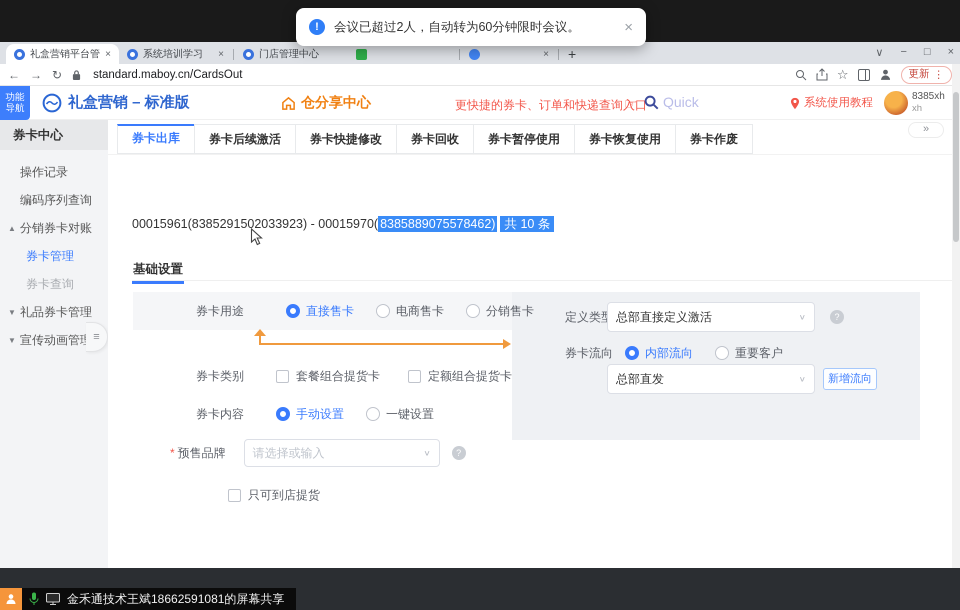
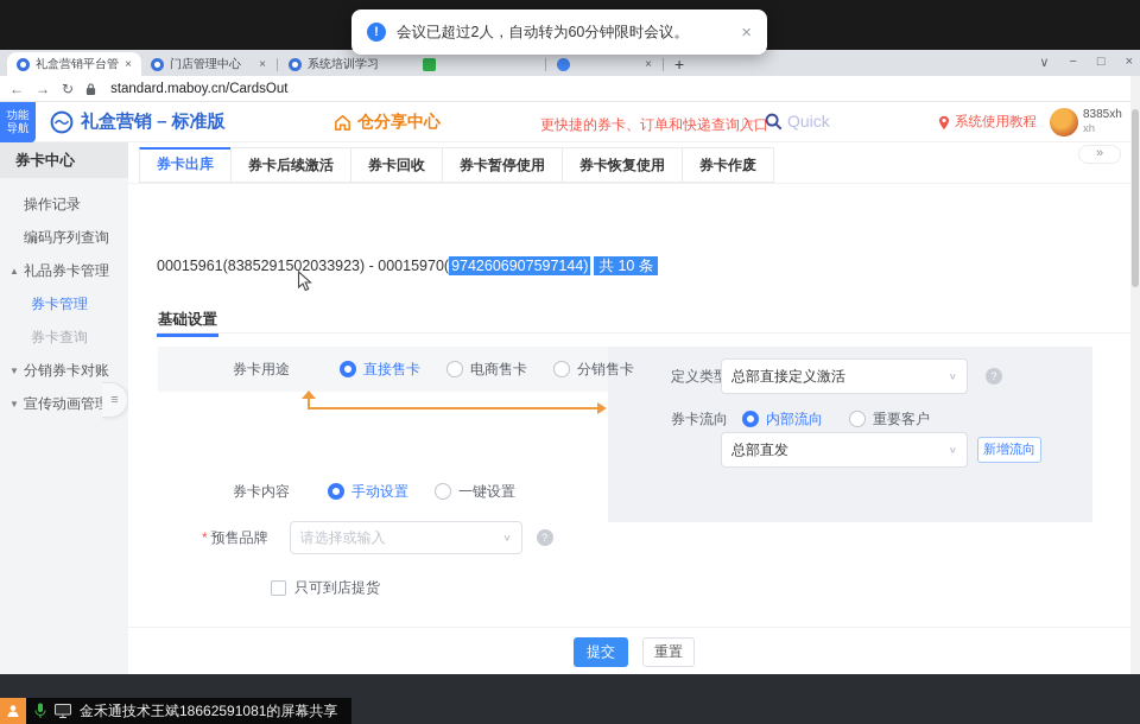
  礼盒营销平台管
  ×
- 系统培训学习
+ 门店管理中心
  ×
- 门店管理中心
+ 系统培训学习
  ×
  +
  ∨
  −
  □
  ×
  !
  会议已超过2人，自动转为60分钟限时会议。
  ×
  ←
  →
  ↻
  standard.maboy.cn/CardsOut
- ☆
- 更新
- ⋮
  功能
  导航
  礼盒营销 – 标准版
  仓分享中心
  更快捷的券卡、订单和快递查询入口
  ☞
  Quick
  系统使用教程
  8385xh
  xh
  券卡中心
  操作记录
  编码序列查询
  ▲
- 分销券卡对账
+ 礼品券卡管理
  券卡管理
  券卡查询
  ▼
- 礼品券卡管理
+ 分销券卡对账
  ▼
  宣传动画管
  ≡
  券卡出库
  券卡后续激活
- 券卡快捷修改
  券卡回收
  券卡暂停使用
  券卡恢复使用
  券卡作废
  »
- 00015961(8385291502033923) - 00015970( 8385889075578462) 共 10 条
+ 00015961(8385291502033923) - 00015970( 9742606907597144) 共 10 条
  基础设置
  券卡用途
  直接售卡
  电商售卡
  分销售卡
- 券卡类别
- 套餐组合提货卡
- 定额组合提货卡
  券卡内容
  手动设置
  一键设置
  *
  预售品牌
  请选择或输入
  ∨
  ?
  只可到店提货
  定义类
  总部直接定义激活
  ∨
  ?
  券卡流向
  内部流向
  重要客户
  总部直发
  ∨
  新增流向
+ 提交
+ 重置
  金禾通技术王斌18662591081的屏幕共享
